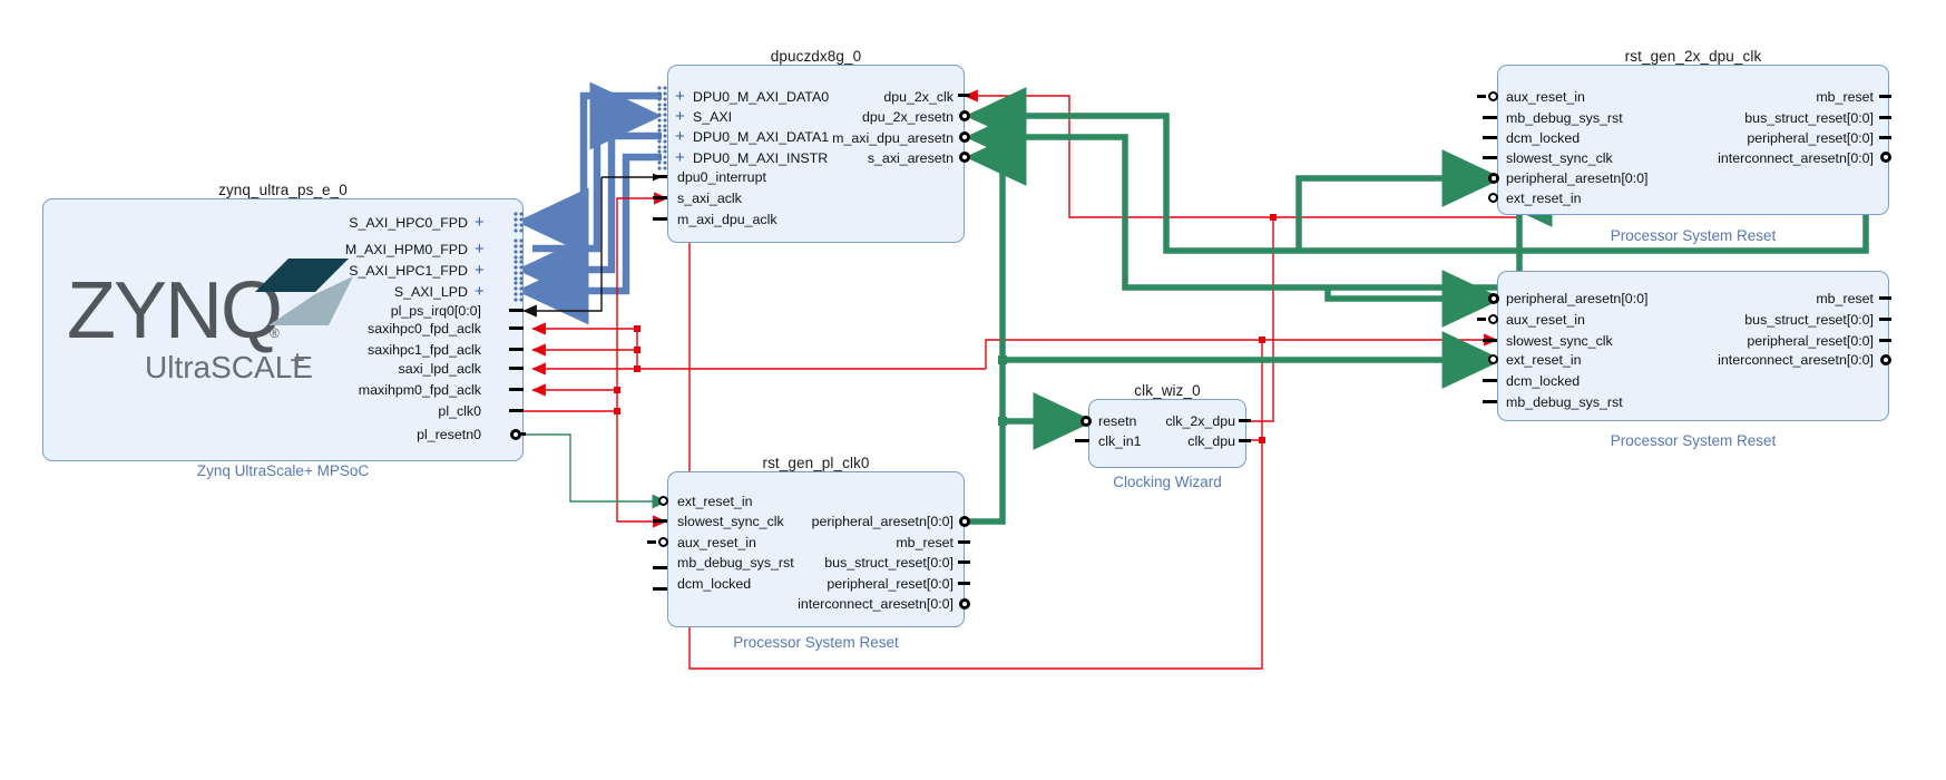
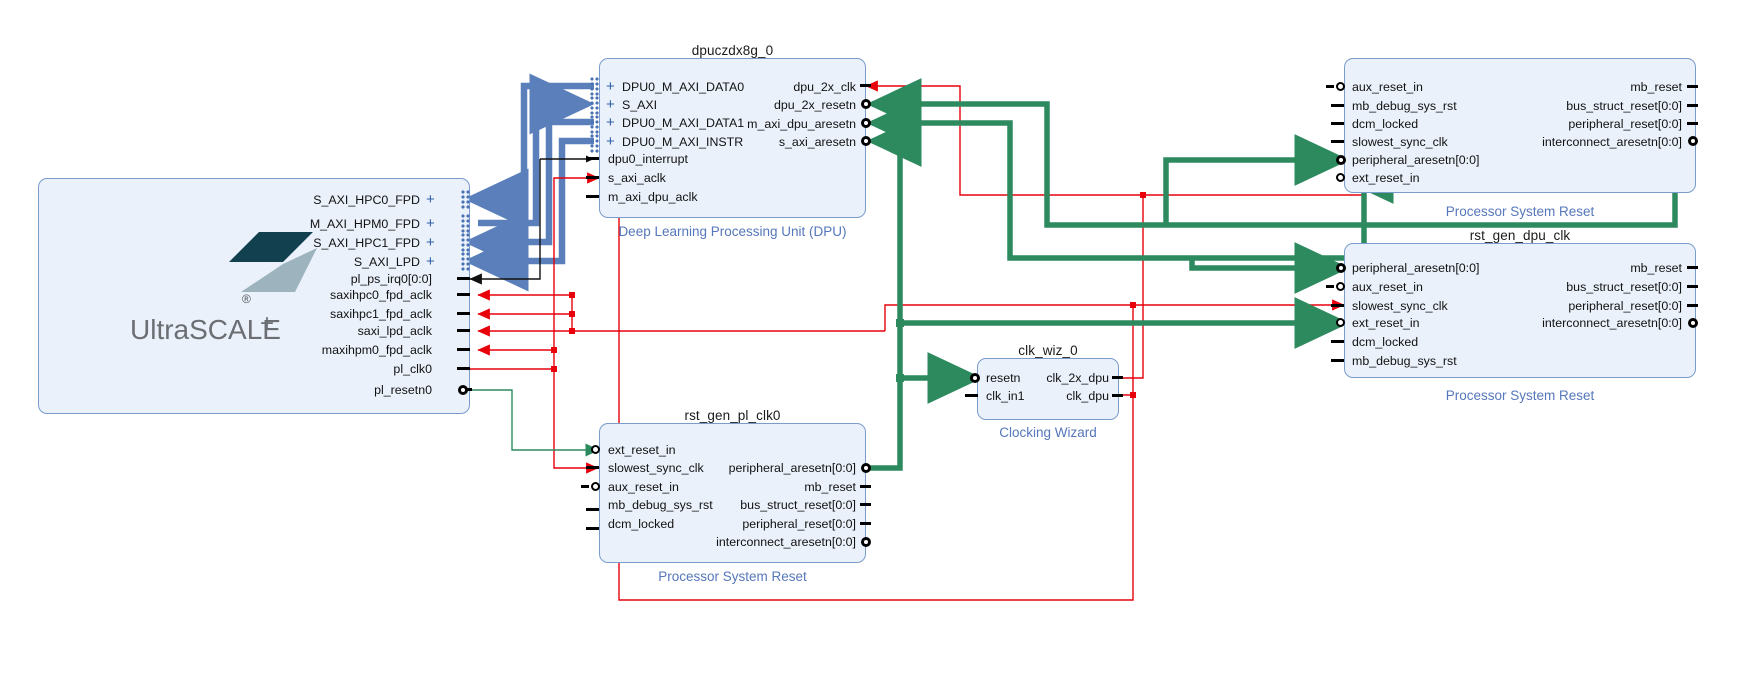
- zynq_ultra_ps_e_0
- Zynq UltraScale+ MPSoC
- ZYNQ
  ®
  UltraSCALE
  +
  S_AXI_HPC0_FPD
  +
  M_AXI_HPM0_FPD
  +
  S_AXI_HPC1_FPD
  +
  S_AXI_LPD
  +
  pl_ps_irq0[0:0]
  saxihpc0_fpd_aclk
  saxihpc1_fpd_aclk
  saxi_lpd_aclk
  maxihpm0_fpd_aclk
  pl_clk0
  pl_resetn0
  dpuczdx8g_0
+ Deep Learning Processing Unit (DPU)
  +
  DPU0_M_AXI_DATA0
  +
  S_AXI
  +
  DPU0_M_AXI_DATA1
  +
  DPU0_M_AXI_INSTR
  dpu0_interrupt
  s_axi_aclk
  m_axi_dpu_aclk
  dpu_2x_clk
  dpu_2x_resetn
  m_axi_dpu_aresetn
  s_axi_aresetn
- rst_gen_2x_dpu_clk
  Processor System Reset
  aux_reset_in
  mb_debug_sys_rst
  dcm_locked
  slowest_sync_clk
  peripheral_aresetn[0:0]
  ext_reset_in
  mb_reset
  bus_struct_reset[0:0]
  peripheral_reset[0:0]
  interconnect_aresetn[0:0]
+ rst_gen_dpu_clk
  Processor System Reset
  peripheral_aresetn[0:0]
  aux_reset_in
  slowest_sync_clk
  ext_reset_in
  dcm_locked
  mb_debug_sys_rst
  mb_reset
  bus_struct_reset[0:0]
  peripheral_reset[0:0]
  interconnect_aresetn[0:0]
  clk_wiz_0
  Clocking Wizard
  resetn
  clk_in1
  clk_2x_dpu
  clk_dpu
  rst_gen_pl_clk0
  Processor System Reset
  ext_reset_in
  slowest_sync_clk
  aux_reset_in
  mb_debug_sys_rst
  dcm_locked
  peripheral_aresetn[0:0]
  mb_reset
  bus_struct_reset[0:0]
  peripheral_reset[0:0]
  interconnect_aresetn[0:0]
